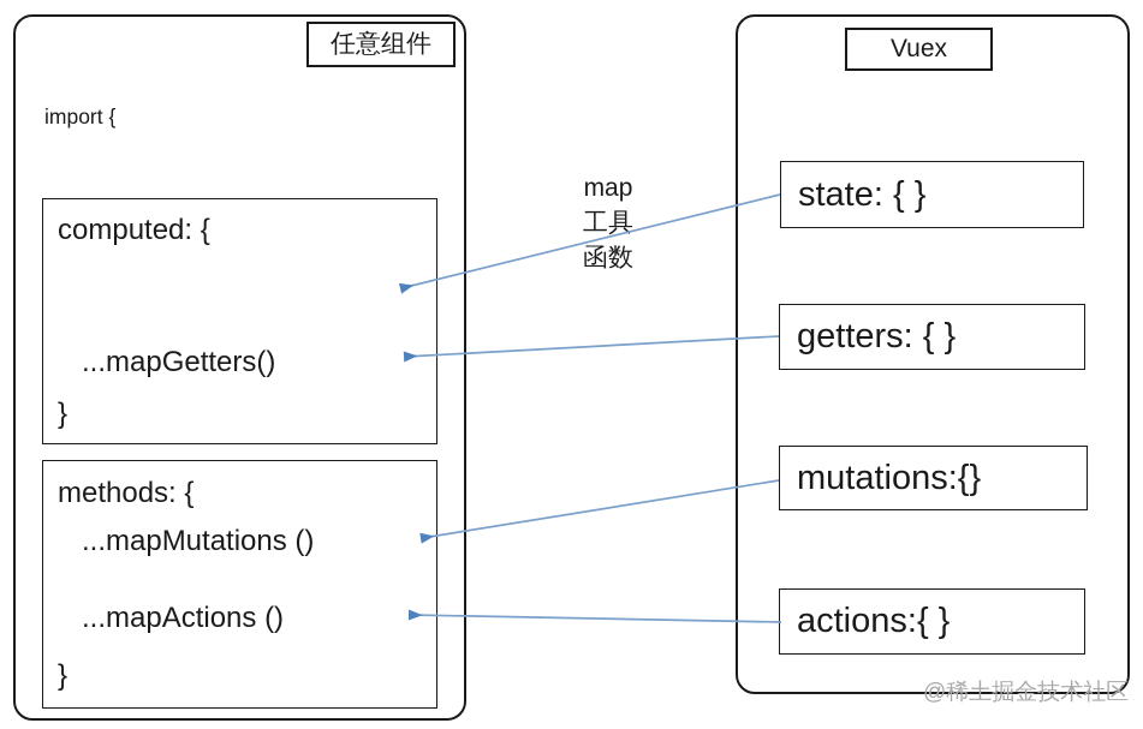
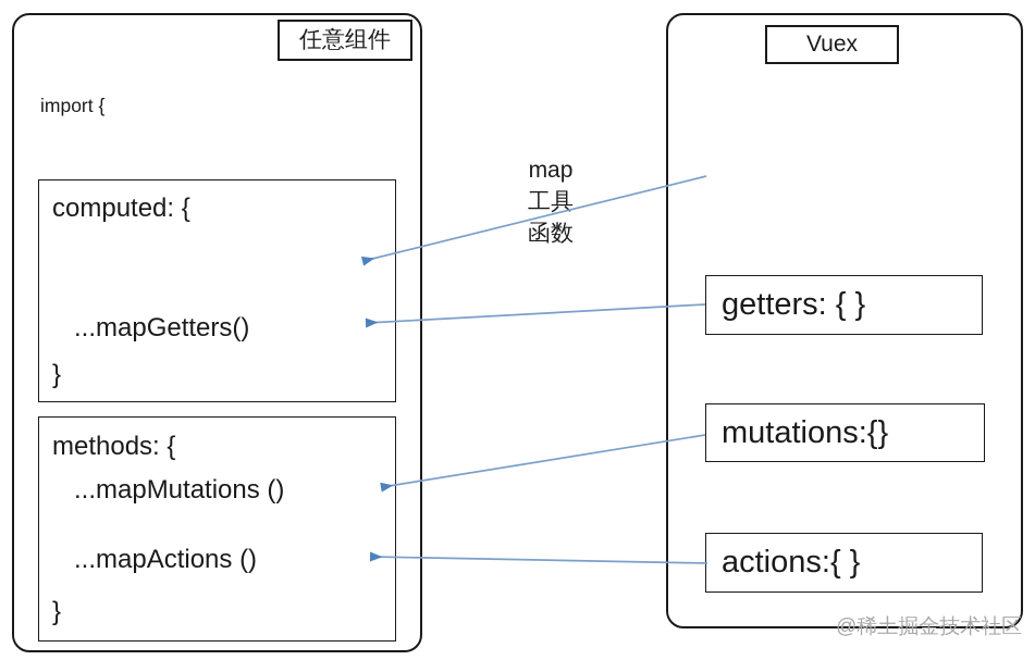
  import {
  computed: {
  ...mapGetters()
  }
  methods: {
  ...mapMutations ()
  ...mapActions ()
  }
  任意组件
  map
  工具
  函数
  Vuex
- state: { }
  getters: { }
  mutations:{}
  actions:{ }
  @稀土掘金技术社区
